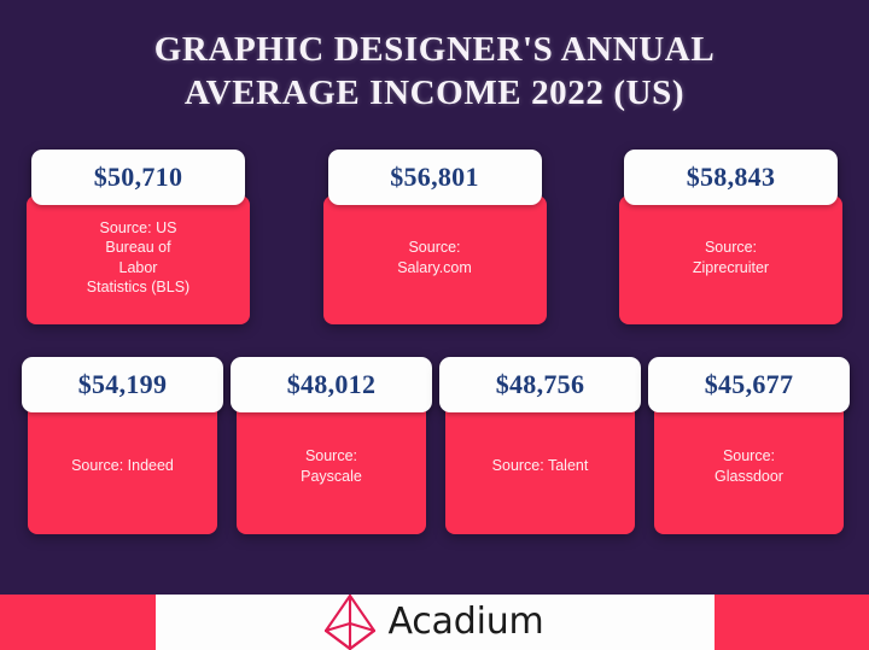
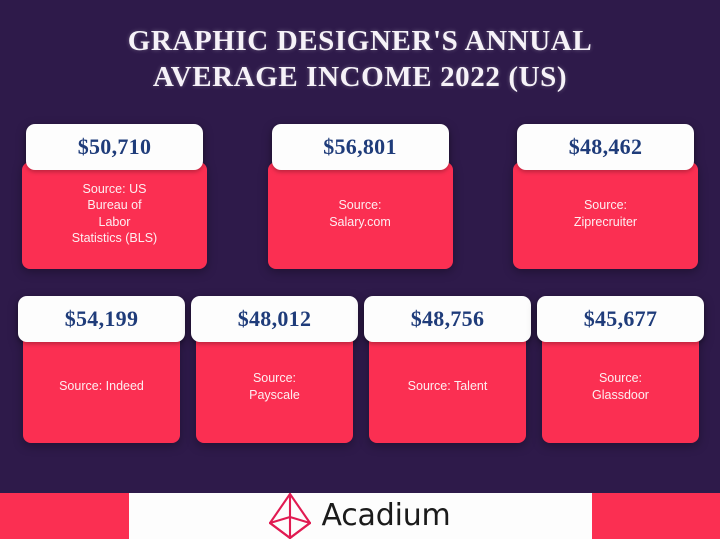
  GRAPHIC DESIGNER'S ANNUAL
  AVERAGE INCOME 2022 (US)
  $50,710
  Source: US
  Bureau of
  Labor
  Statistics (BLS)
  $56,801
  Source:
  Salary.com
- $58,843
+ $48,462
  Source:
  Ziprecruiter
  $54,199
  Source: Indeed
  $48,012
  Source:
  Payscale
  $48,756
  Source: Talent
  $45,677
  Source:
  Glassdoor
  Acadium
